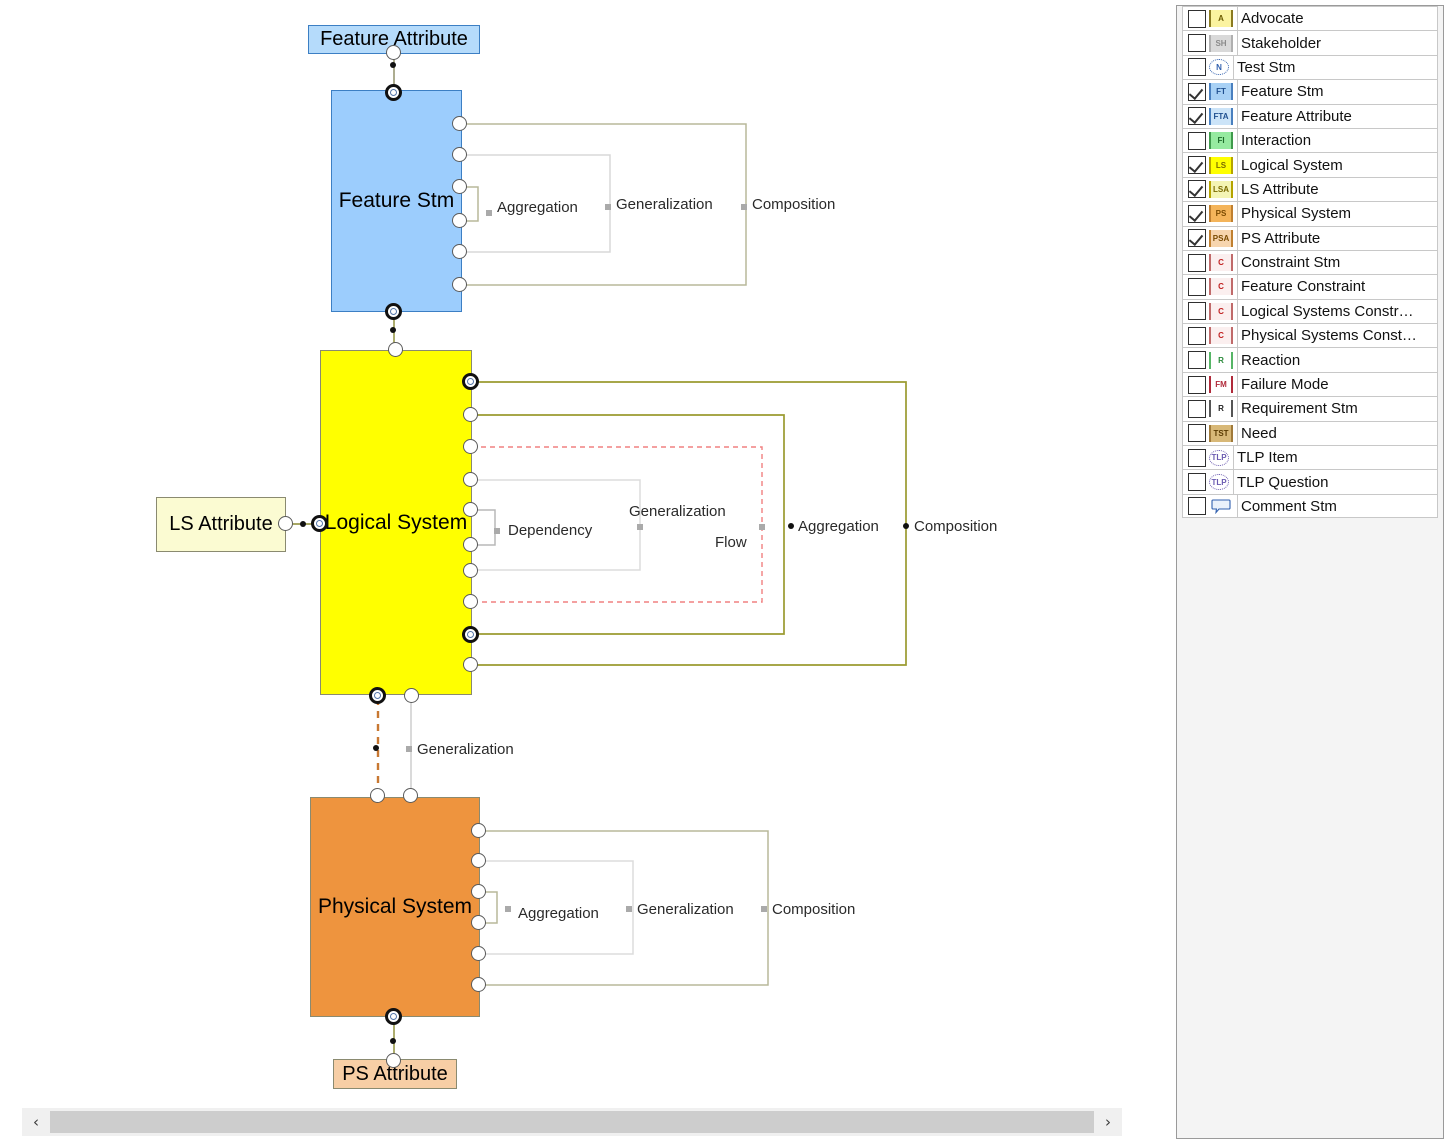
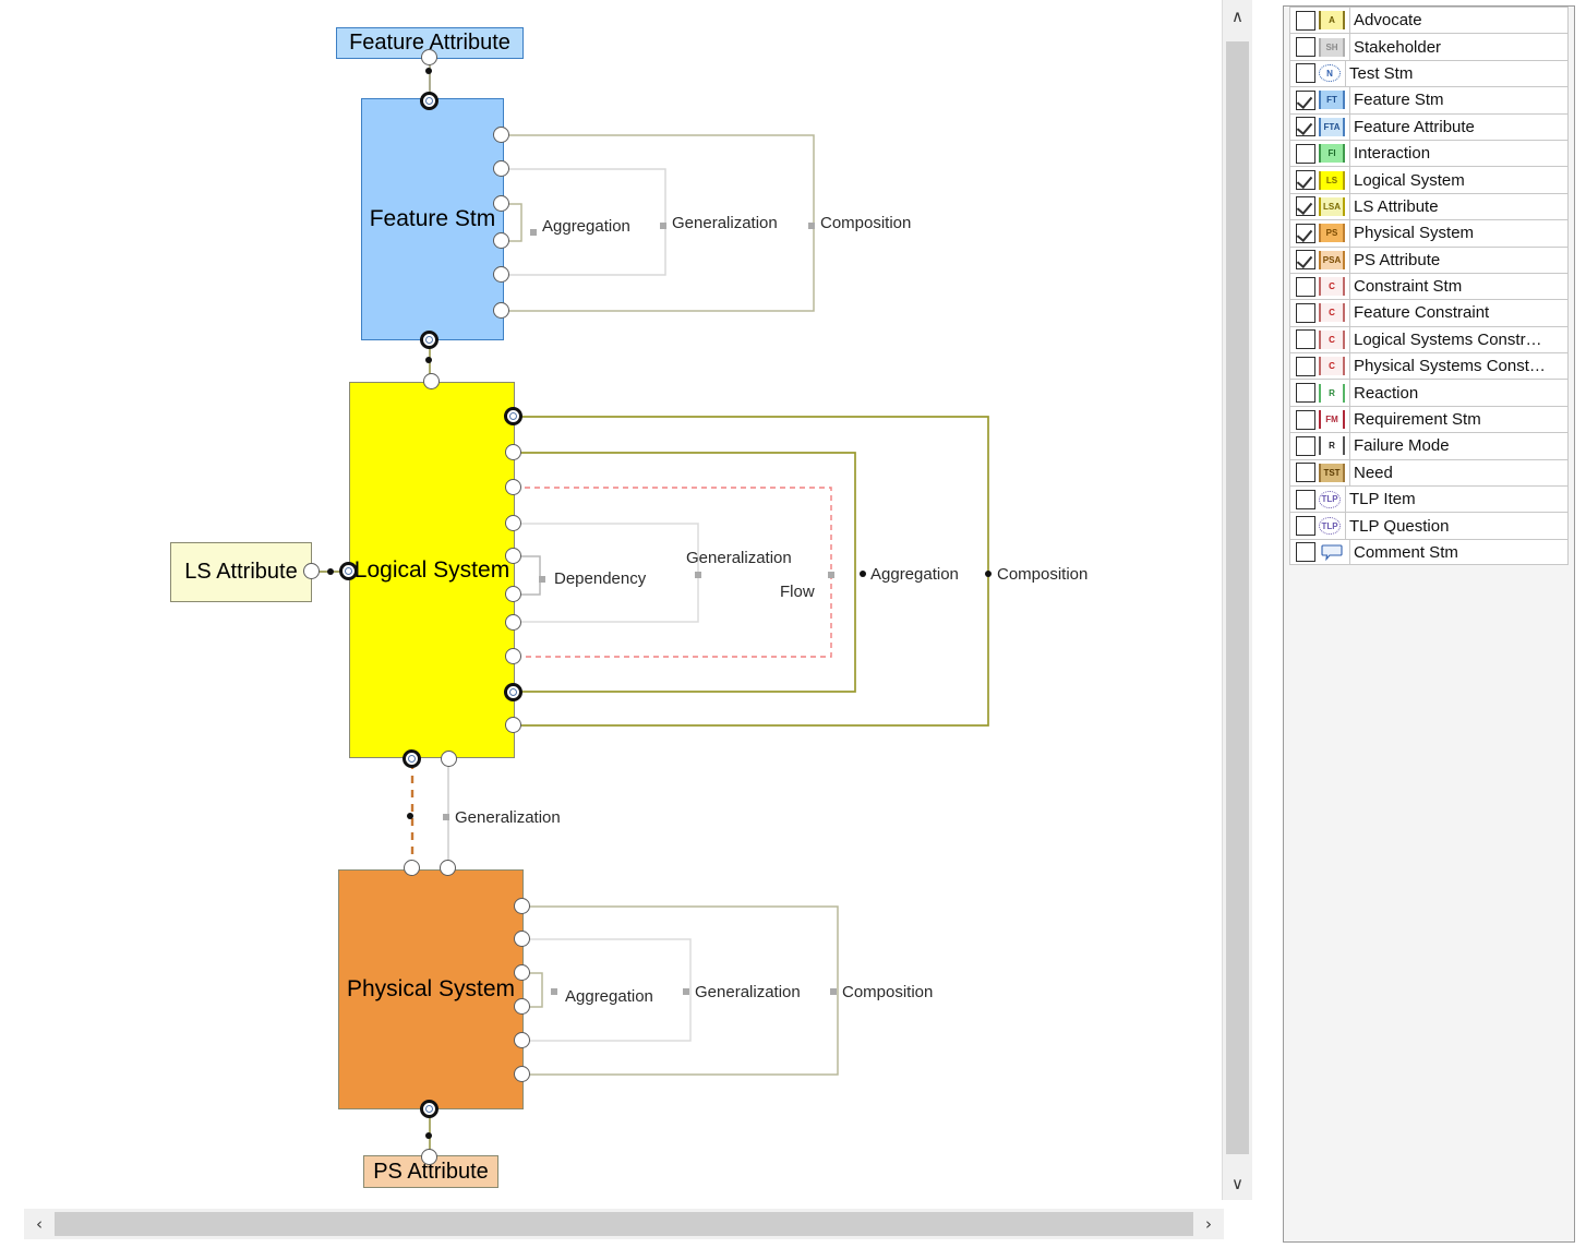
  Feature Attribute
  Feature Stm
  LS Attribute
  Logical System
  Physical System
  PS Attribute
  Aggregation
  Generalization
  Composition
  Dependency
  Generalization
  Flow
  Aggregation
  Composition
  Generalization
  Aggregation
  Generalization
  Composition
+ ∧
+ ∨
  ‹
  ›
  A
  Advocate
  SH
  Stakeholder
  N
  Test Stm
  FT
  Feature Stm
  FTA
  Feature Attribute
  FI
  Interaction
  LS
  Logical System
  LSA
  LS Attribute
  PS
  Physical System
  PSA
  PS Attribute
  C
  Constraint Stm
  C
  Feature Constraint
  C
  Logical Systems Constr…
  C
  Physical Systems Const…
  R
  Reaction
  FM
- Failure Mode
+ Requirement Stm
  R
- Requirement Stm
+ Failure Mode
  TST
  Need
  TLP
  TLP Item
  TLP
  TLP Question
  Comment Stm
